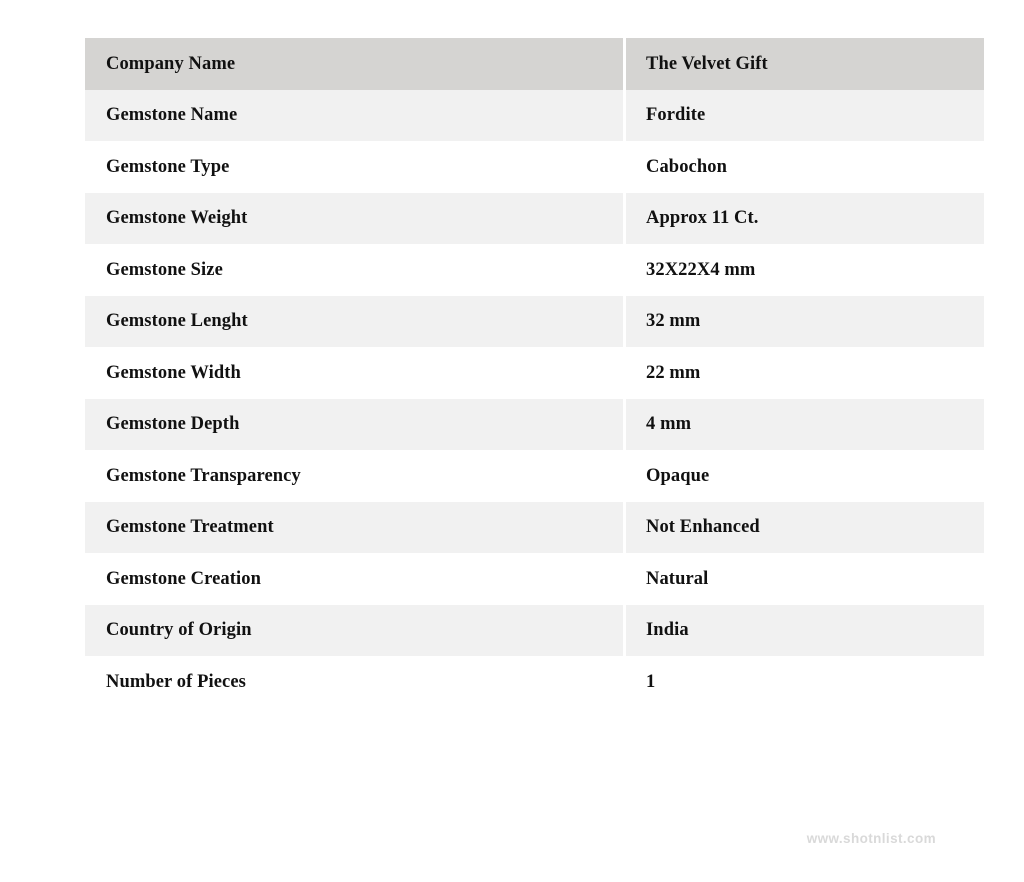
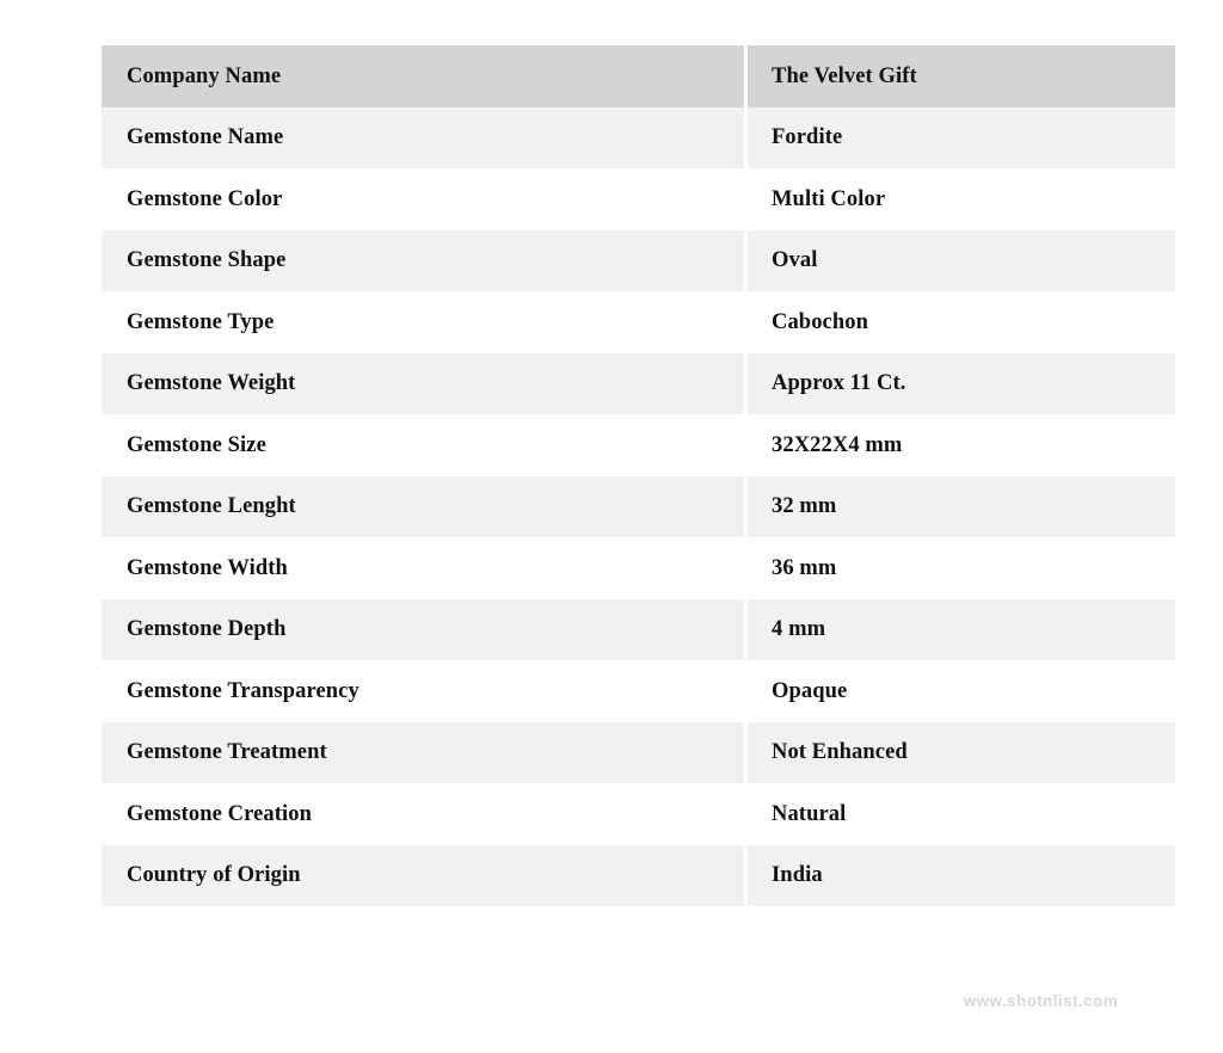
  Company Name	The Velvet Gift
  Gemstone Name	Fordite
+ Gemstone Color	Multi Color
+ Gemstone Shape	Oval
  Gemstone Type	Cabochon
  Gemstone Weight	Approx 11 Ct.
  Gemstone Size	32X22X4 mm
  Gemstone Lenght	32 mm
- Gemstone Width	22 mm
+ Gemstone Width	36 mm
  Gemstone Depth	4 mm
  Gemstone Transparency	Opaque
  Gemstone Treatment	Not Enhanced
  Gemstone Creation	Natural
  Country of Origin	India
- Number of Pieces	1
  www.shotnlist.com
